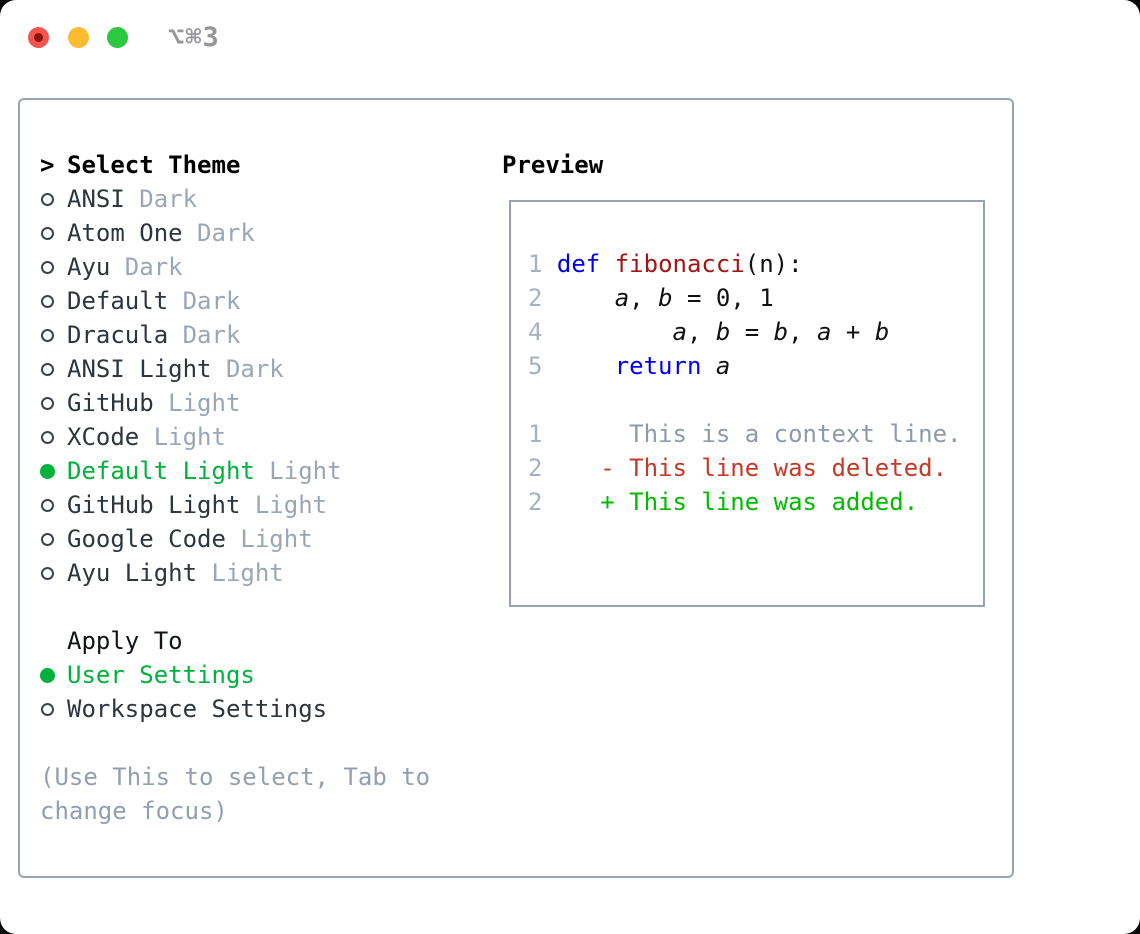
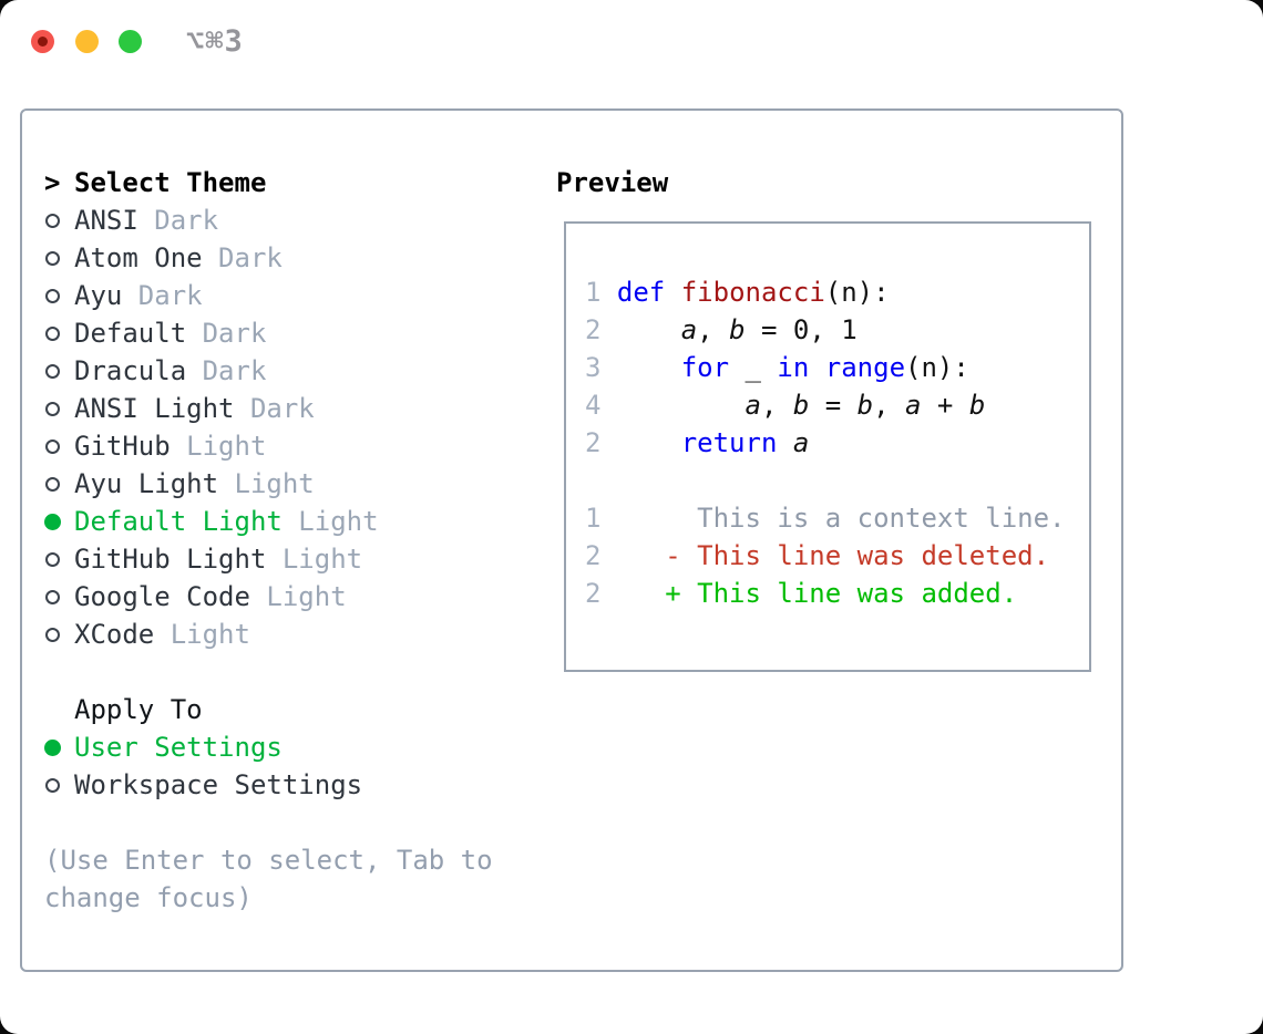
  ⌥⌘3
  >
  Select Theme
  ANSI
  Dark
  Atom One
  Dark
  Ayu
  Dark
  Default
  Dark
  Dracula
  Dark
  ANSI Light
  Dark
  GitHub
  Light
- XCode
+ Ayu Light
  Light
  Default Light
  Light
  GitHub Light
  Light
  Google Code
  Light
- Ayu Light
+ XCode
  Light
  Apply To
  User Settings
  Workspace Settings
- (Use This to select, Tab to
+ (Use Enter to select, Tab to
  change focus)
  Preview
  1 def fibonacci(n):
  2 a, b = 0, 1
+ 3 for _ in range(n):
  4 a, b = b, a + b
- 5 return a
+ 2 return a
  1 This is a context line.
  2 - This line was deleted.
  2 + This line was added.
